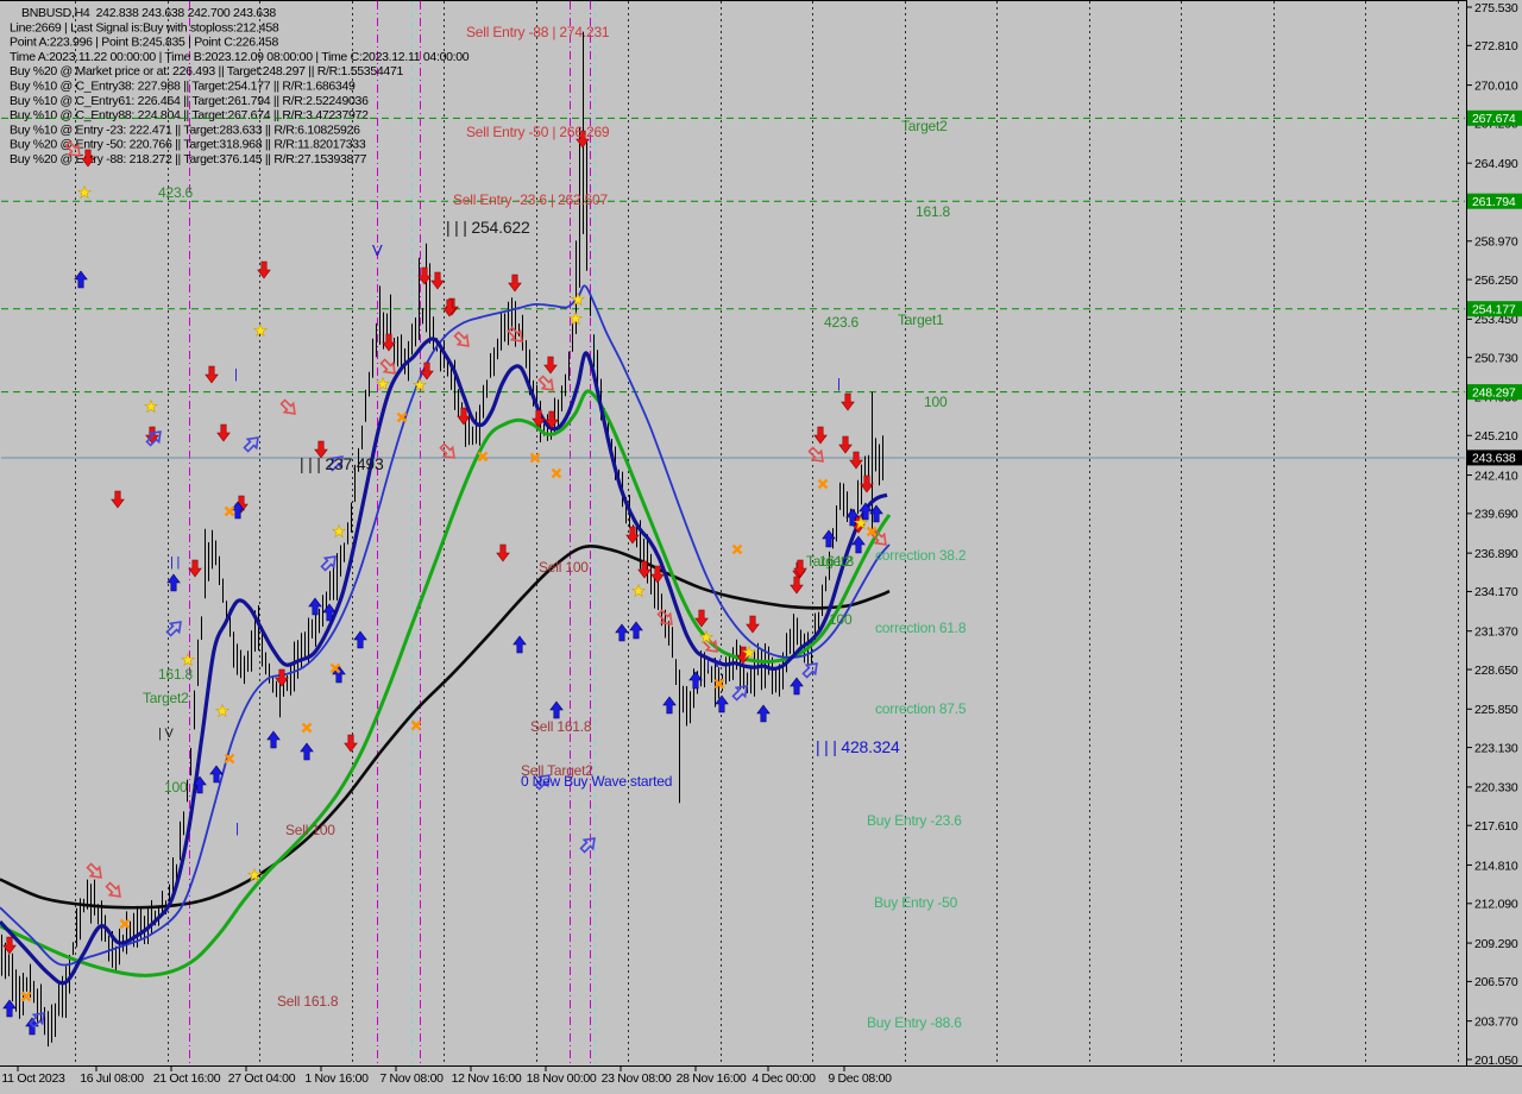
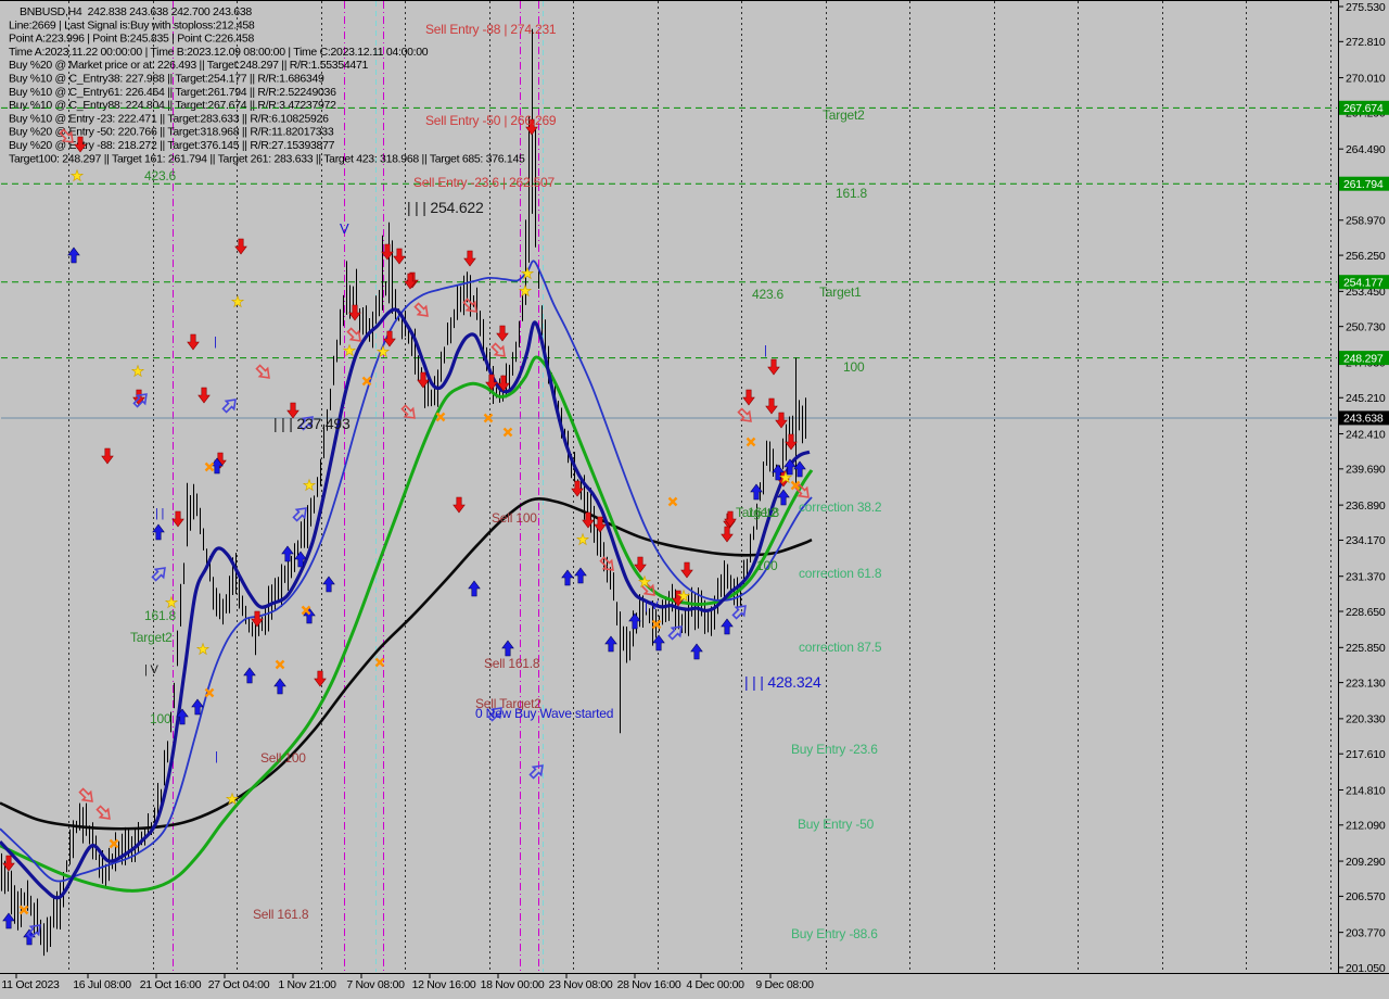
  BNBUSD,H4 242.838 243.638 242.700 243.638
  Line:2669 | Last Signal is:Buy with stoploss:212.458
  Point A:223.996 | Point B:245.835 | Point C:226.458
  Time A:2023.11.22 00:00:00 | Time B:2023.12.09 08:00:00 | Time C:2023.12.11 04:00:00
  Buy %20 @ Market price or at: 226.493 || Target:248.297 || R/R:1.55354471
  Buy %10 @ C_Entry38: 227.988 || Target:254.177 || R/R:1.686349
  Buy %10 @ C_Entry61: 226.464 || Target:261.794 || R/R:2.52249036
  Buy %10 @ C_Entry88: 224.804 || Target:267.674 || R/R:3.47237972
  Buy %10 @ Entry -23: 222.471 || Target:283.633 || R/R:6.10825926
  Buy %20 Entry -50: 220.766 || Target:318.968 || R/R:11.82017333
  Buy %20 @ Ery -88: 218.272 || Target:376.145 || R/R:27.15393877
+ Target100: 248.297 || Target 161: 261.794 || Target 261: 283.633 || Target 423: 318.968 || Target 685: 376.145
  Sell Entry -88 | 274.231
  Sell Entry -50 | 266.269
  Sell Entry -23.6 | 262.507
  Sell 100
  Sell 161.8
  Sell Target2
  Sell 100
  Sell 161.8
  423.6
  Target2
  161.8
  423.6
  Target1
  100
  Target2
  161.8
  100
  161.8
  Target2
  100
  correction 38.2
  correction 61.8
  correction 87.5
  Buy Entry -23.6
  Buy Entry -50
  Buy Entry -88.6
  0 New Buy Wave started
  | | | 428.324
  | | | 254.622
  | | | 237.493
  V
  | |
  | V
  |
  |
  |
  | V
  275.530
  272.810
  270.010
  264.490
  258.970
  256.250
  253.450
  250.730
  245.210
  242.410
  239.690
  236.890
  234.170
  231.370
  228.650
  225.850
  223.130
  220.330
  217.610
  214.810
  212.090
  209.290
  206.570
  203.770
  201.050
  267.674
  261.794
  254.177
  248.297
  243.638
  11 Oct 2023
  16 Jul 08:00
  21 Oct 16:00
  27 Oct 04:00
- 1 Nov 16:00
+ 1 Nov 21:00
  7 Nov 08:00
  12 Nov 16:00
  18 Nov 00:00
  23 Nov 08:00
  28 Nov 16:00
  4 Dec 00:00
  9 Dec 08:00
